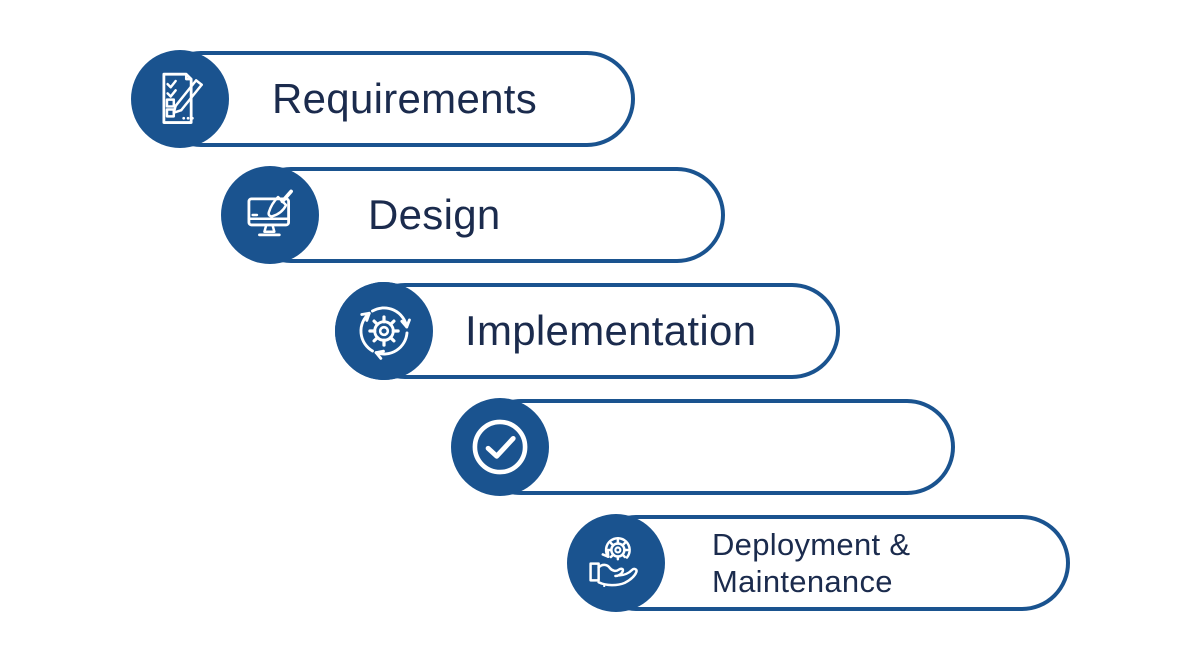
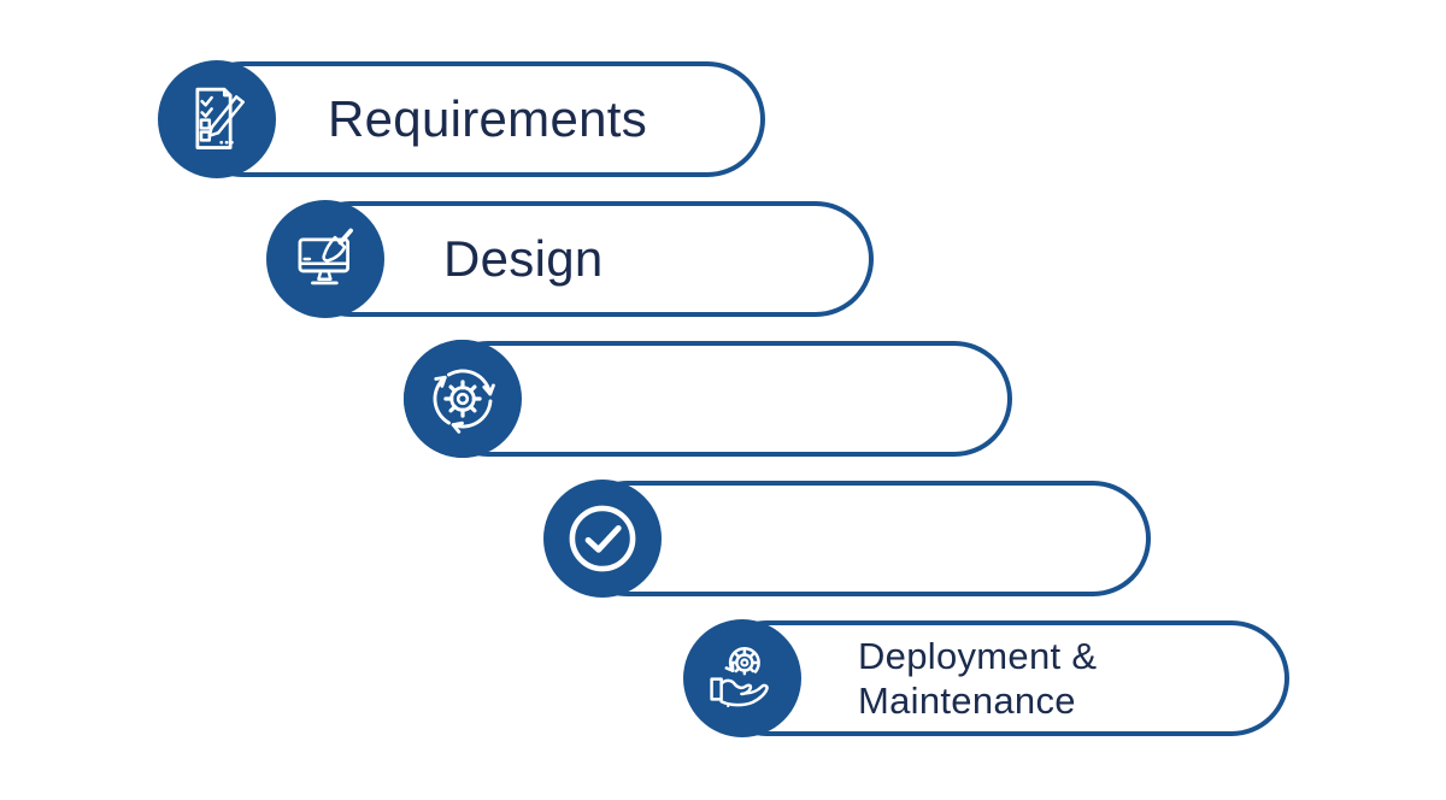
  Requirements
  Design
- Implementation
  Deployment & Maintenance
